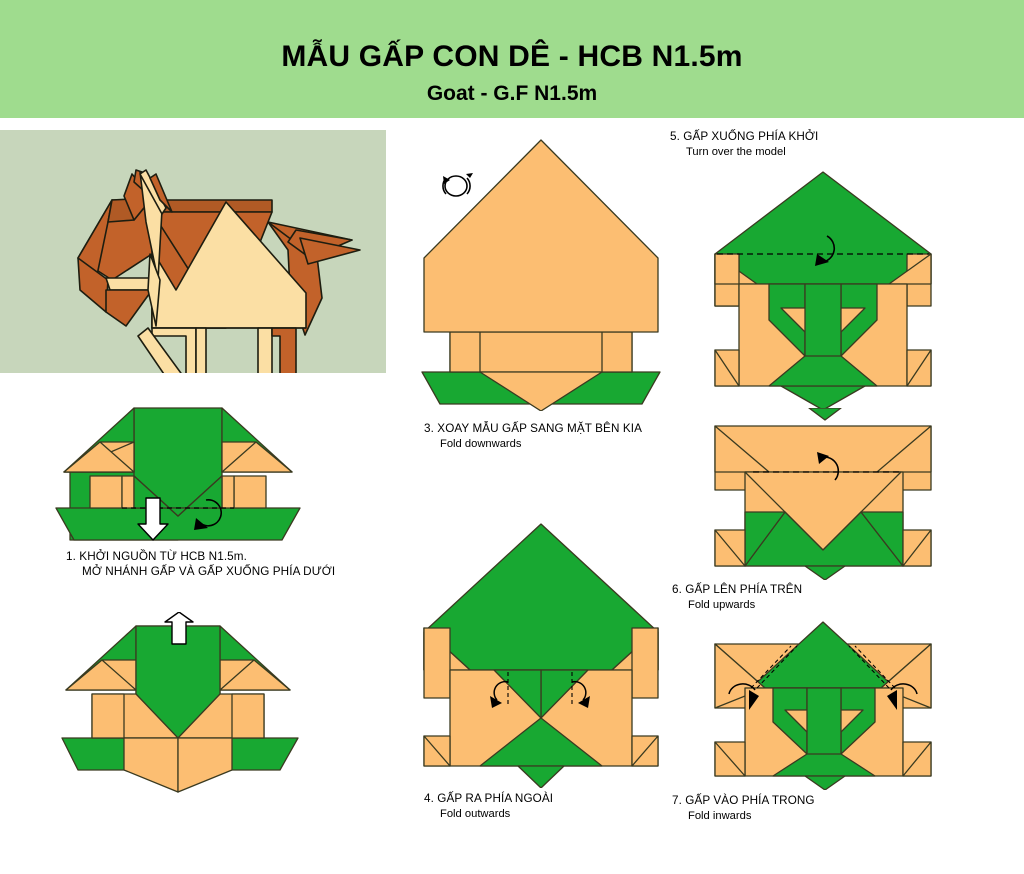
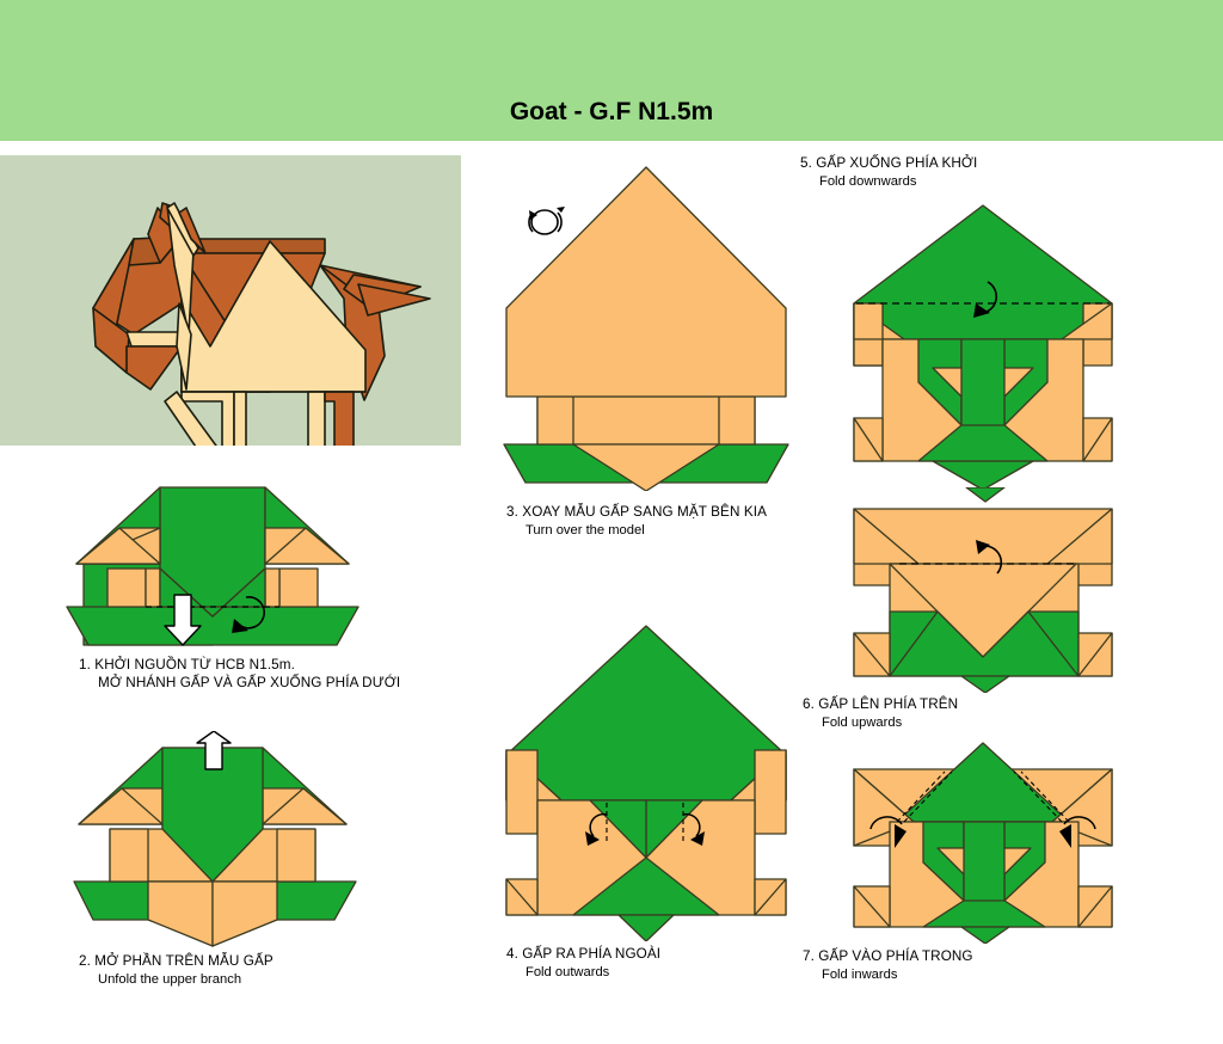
- MẪU GẤP CON DÊ - HCB N1.5m
  Goat - G.F N1.5m
  1. KHỞI NGUỒN TỪ HCB N1.5m.
  MỞ NHÁNH GẤP VÀ GẤP XUỐNG PHÍA DƯỚI
+ 2. MỞ PHẦN TRÊN MẪU GẤP
+ Unfold the upper branch
  3. XOAY MẪU GẤP SANG MẶT BÊN KIA
- Fold downwards
+ Turn over the model
  4. GẤP RA PHÍA NGOÀI
  Fold outwards
  5. GẤP XUỐNG PHÍA KHỞI
- Turn over the model
+ Fold downwards
  6. GẤP LÊN PHÍA TRÊN
  Fold upwards
  7. GẤP VÀO PHÍA TRONG
  Fold inwards
